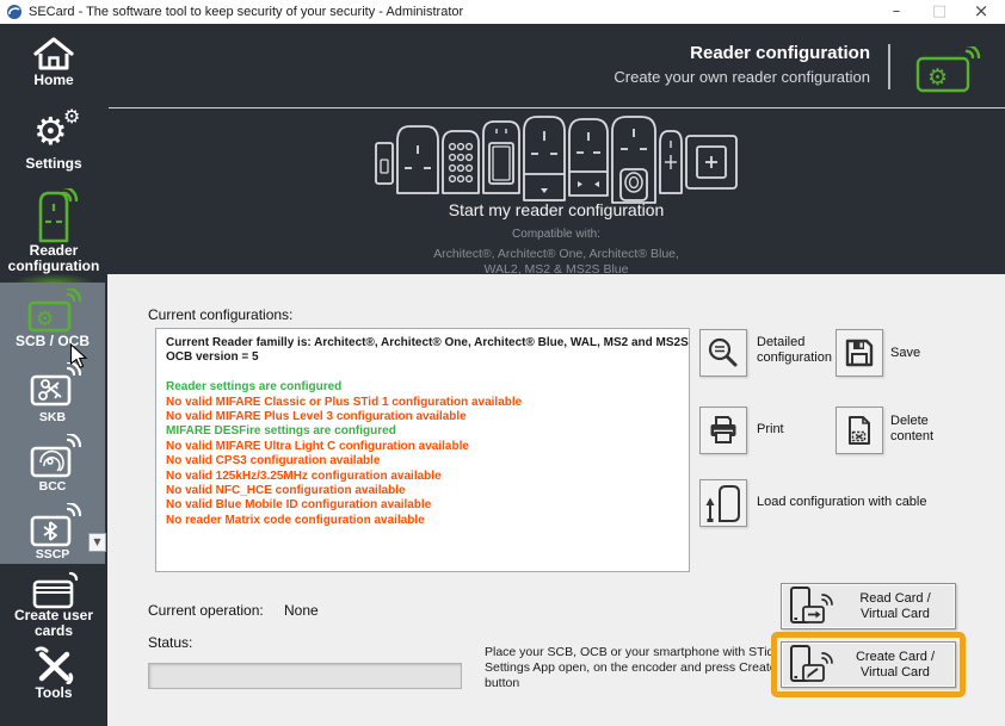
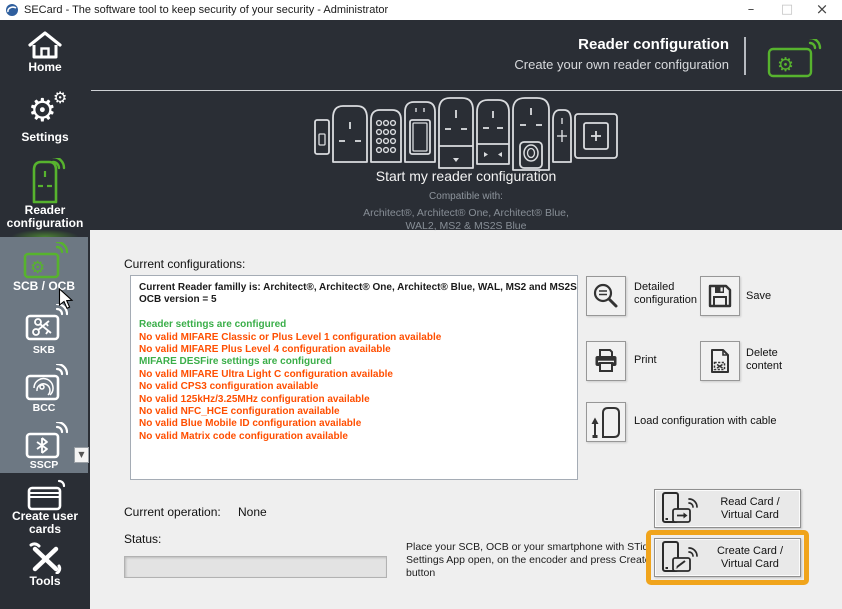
  SECard - The software tool to keep security of your security - Administrator
  –
  □
  ×
  Home
  ⚙
  ⚙
  Settings
  Reader configuration
  ⚙
  SCB / OCB
  SKB
  BCC
  SSCP
  ▼
  Create user cards
  Tools
  Reader configuration
  Create your own reader configuration
  ⚙
  Start my reader configuration
  Compatible with:
  Architect®, Architect® One, Architect® Blue,
  WAL2, MS2 & MS2S Blue
  Current configurations:
  Current Reader familly is: Architect®, Architect® One, Architect® Blue, WAL, MS2 and MS2S
  OCB version = 5
  Reader settings are configured
- No valid MIFARE Classic or Plus STid 1 configuration available
+ No valid MIFARE Classic or Plus Level 1 configuration available
- No valid MIFARE Plus Level 3 configuration available
+ No valid MIFARE Plus Level 4 configuration available
  MIFARE DESFire settings are configured
  No valid MIFARE Ultra Light C configuration available
  No valid CPS3 configuration available
  No valid 125kHz/3.25MHz configuration available
  No valid NFC_HCE configuration available
  No valid Blue Mobile ID configuration available
- No reader Matrix code configuration available
+ No valid Matrix code configuration available
  Detailed configuration
  Save
  Print
  Delete content
  Load configuration with cable
  Current operation:
  None
  Status:
  Place your SCB, OCB or your smartphone with STid
  Settings App open, on the encoder and press Create button
  Read Card /
  Virtual Card
  Create Card /
  Virtual Card
